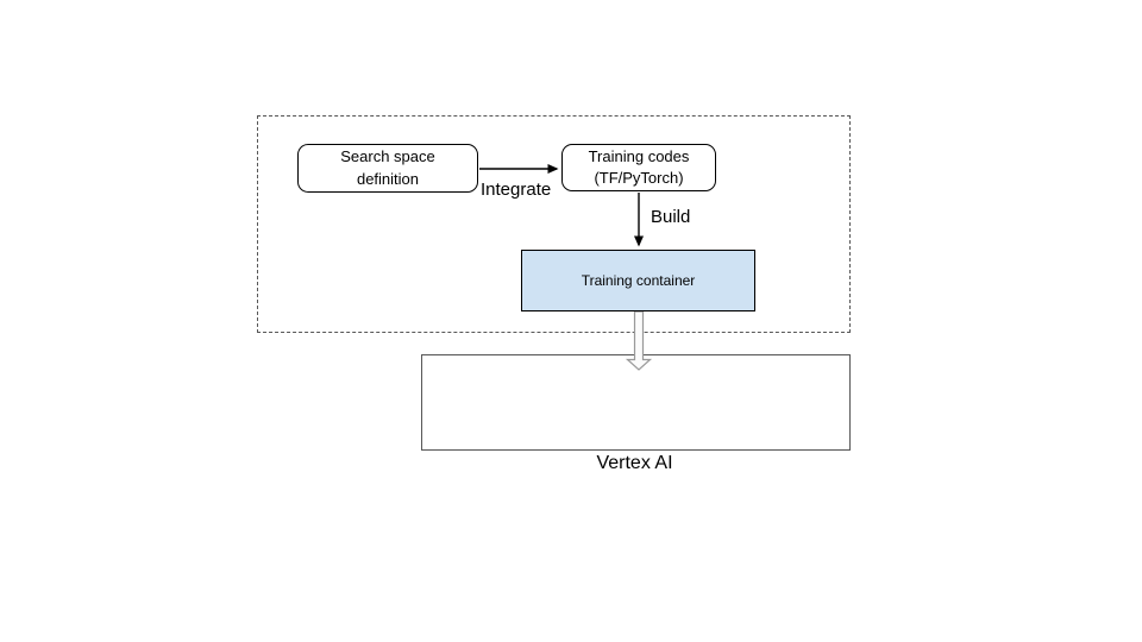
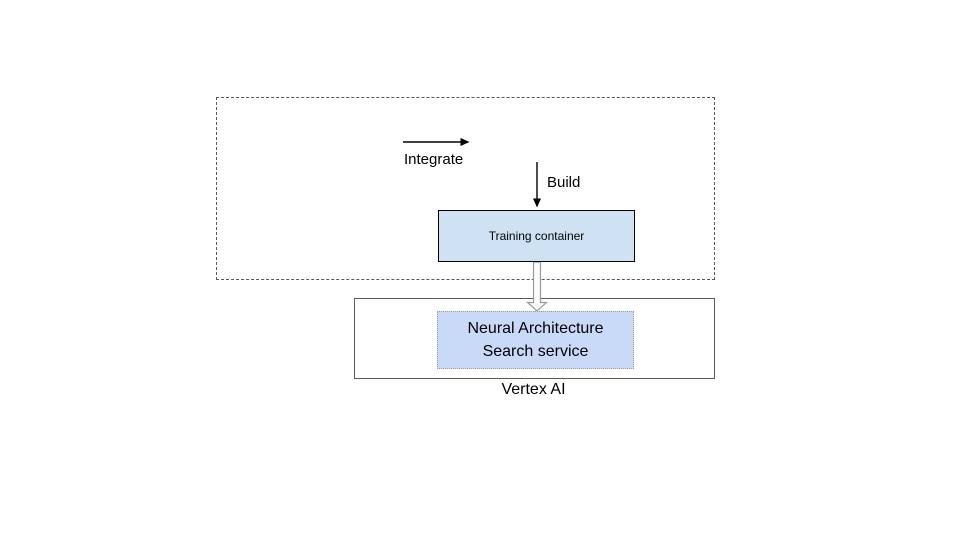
- Search space
- definition
- Training codes
- (TF/PyTorch)
  Training container
+ Neural Architecture
+ Search service
  Integrate
  Build
  Vertex AI
